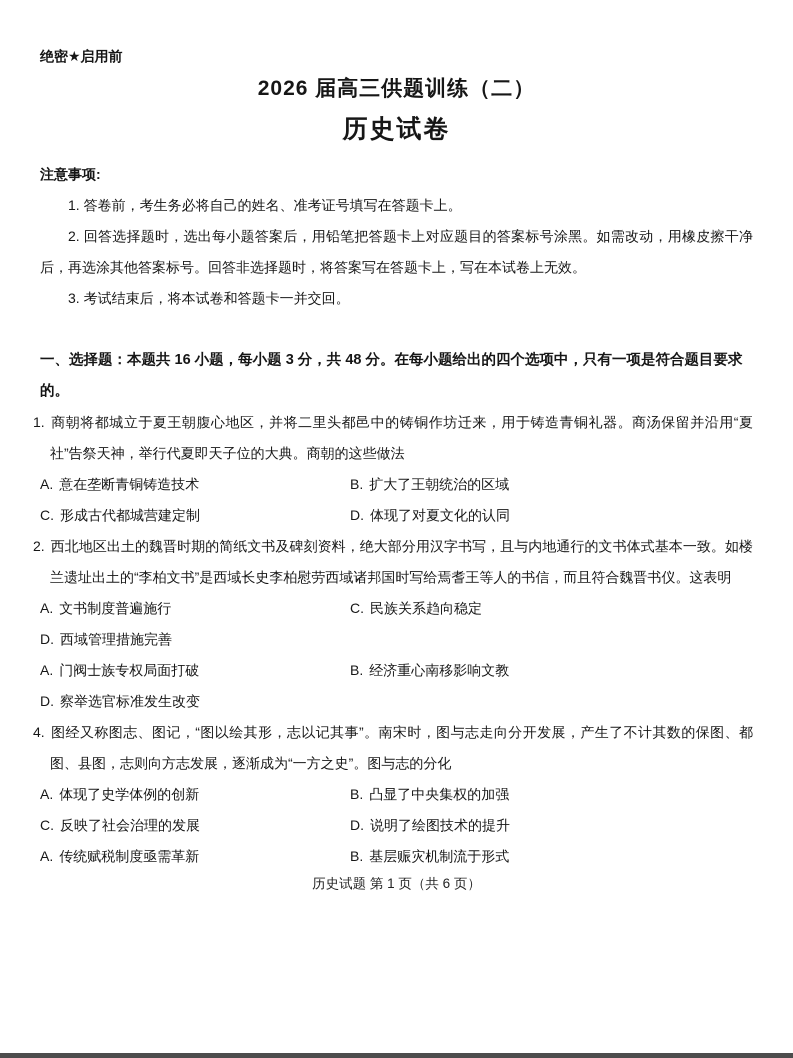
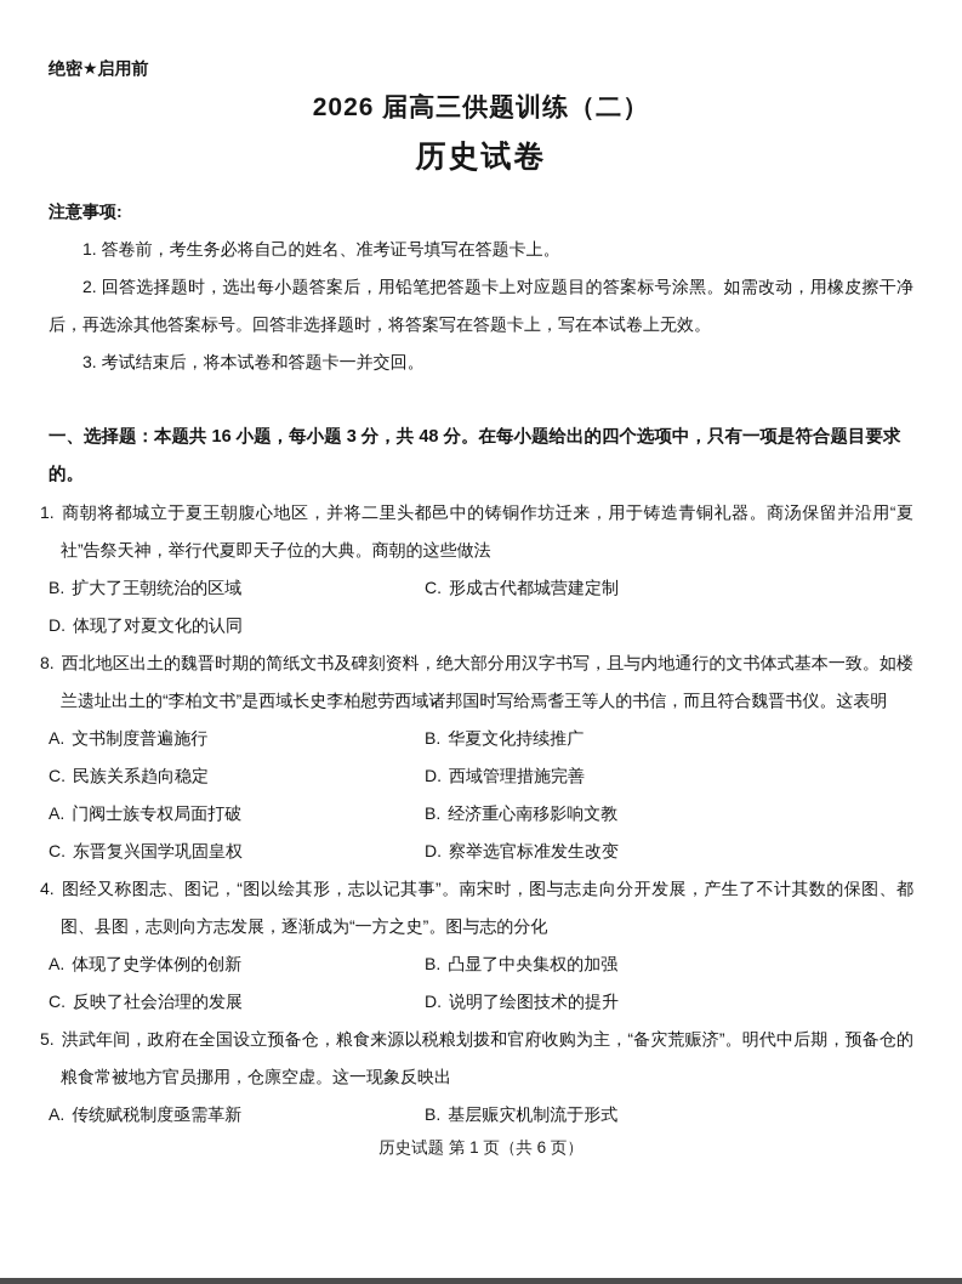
  绝密★启用前
  2026 届高三供题训练（二）
  历史试卷
  注意事项:
  1. 答卷前，考生务必将自己的姓名、准考证号填写在答题卡上。
  2. 回答选择题时，选出每小题答案后，用铅笔把答题卡上对应题目的答案标号涂黑。如需改动，用橡皮擦干净后，再选涂其他答案标号。回答非选择题时，将答案写在答题卡上，写在本试卷上无效。
  3. 考试结束后，将本试卷和答题卡一并交回。
  一、选择题：本题共 16 小题，每小题 3 分，共 48 分。在每小题给出的四个选项中，只有一项是符合题目要求的。
  1. 商朝将都城立于夏王朝腹心地区，并将二里头都邑中的铸铜作坊迁来，用于铸造青铜礼器。商汤保留并沿用“夏社”告祭天神，举行代夏即天子位的大典。商朝的这些做法
- A. 意在垄断青铜铸造技术
  B. 扩大了王朝统治的区域
  C. 形成古代都城营建定制
  D. 体现了对夏文化的认同
- 2. 西北地区出土的魏晋时期的简纸文书及碑刻资料，绝大部分用汉字书写，且与内地通行的文书体式基本一致。如楼兰遗址出土的“李柏文书”是西域长史李柏慰劳西域诸邦国时写给焉耆王等人的书信，而且符合魏晋书仪。这表明
+ 8. 西北地区出土的魏晋时期的简纸文书及碑刻资料，绝大部分用汉字书写，且与内地通行的文书体式基本一致。如楼兰遗址出土的“李柏文书”是西域长史李柏慰劳西域诸邦国时写给焉耆王等人的书信，而且符合魏晋书仪。这表明
  A. 文书制度普遍施行
+ B. 华夏文化持续推广
  C. 民族关系趋向稳定
  D. 西域管理措施完善
  A. 门阀士族专权局面打破
  B. 经济重心南移影响文教
+ C. 东晋复兴国学巩固皇权
  D. 察举选官标准发生改变
  4. 图经又称图志、图记，“图以绘其形，志以记其事”。南宋时，图与志走向分开发展，产生了不计其数的保图、都图、县图，志则向方志发展，逐渐成为“一方之史”。图与志的分化
  A. 体现了史学体例的创新
  B. 凸显了中央集权的加强
  C. 反映了社会治理的发展
  D. 说明了绘图技术的提升
+ 5. 洪武年间，政府在全国设立预备仓，粮食来源以税粮划拨和官府收购为主，“备灾荒赈济”。明代中后期，预备仓的粮食常被地方官员挪用，仓廪空虚。这一现象反映出
  A. 传统赋税制度亟需革新
  B. 基层赈灾机制流于形式
  历史试题 第 1 页（共 6 页）
